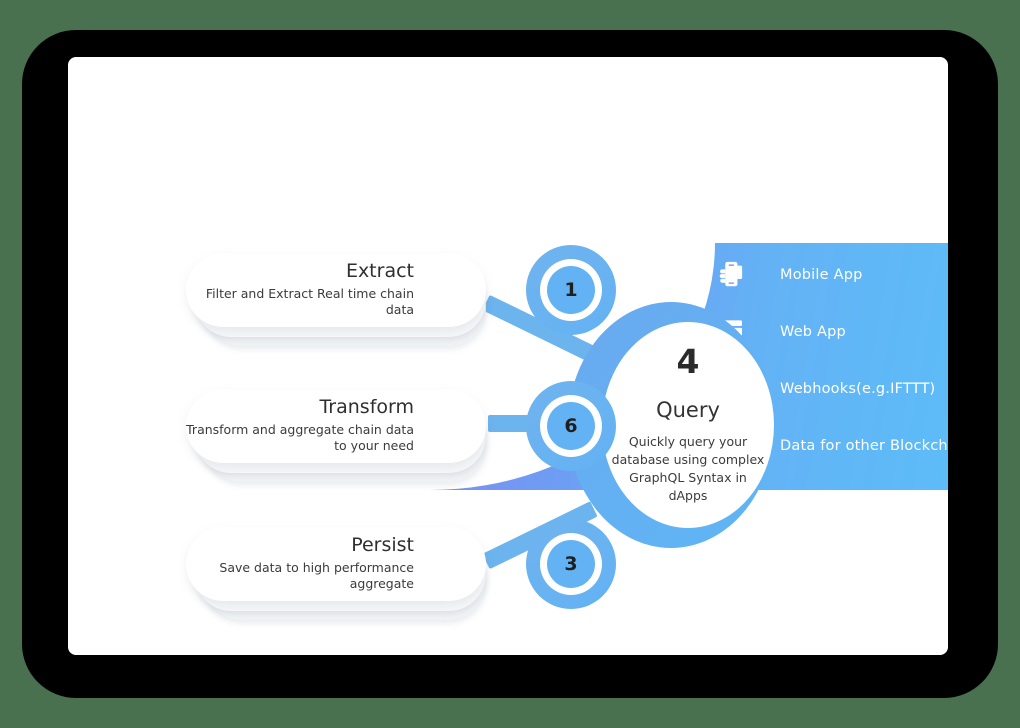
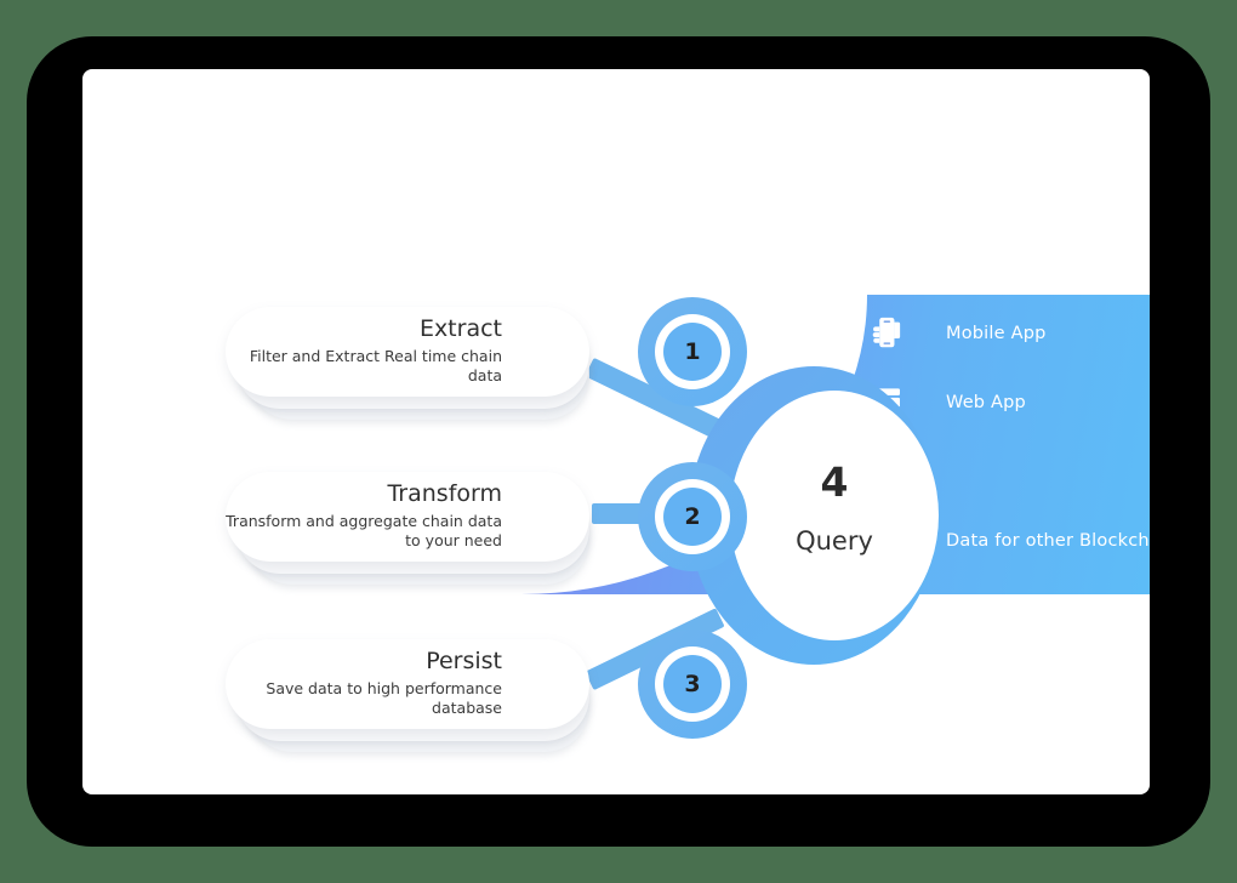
  Mobile App
  Web App
- Webhooks(e.g.IFTTT)
  Data for other Blockch
  4
  Query
- Quickly query your database using complex GraphQL Syntax in dApps
  Extract
  Filter and Extract Real time chain data
  1
  Transform
  Transform and aggregate chain data to your need
- 6
+ 2
  Persist
- Save data to high performance aggregate
+ Save data to high performance database
  3
